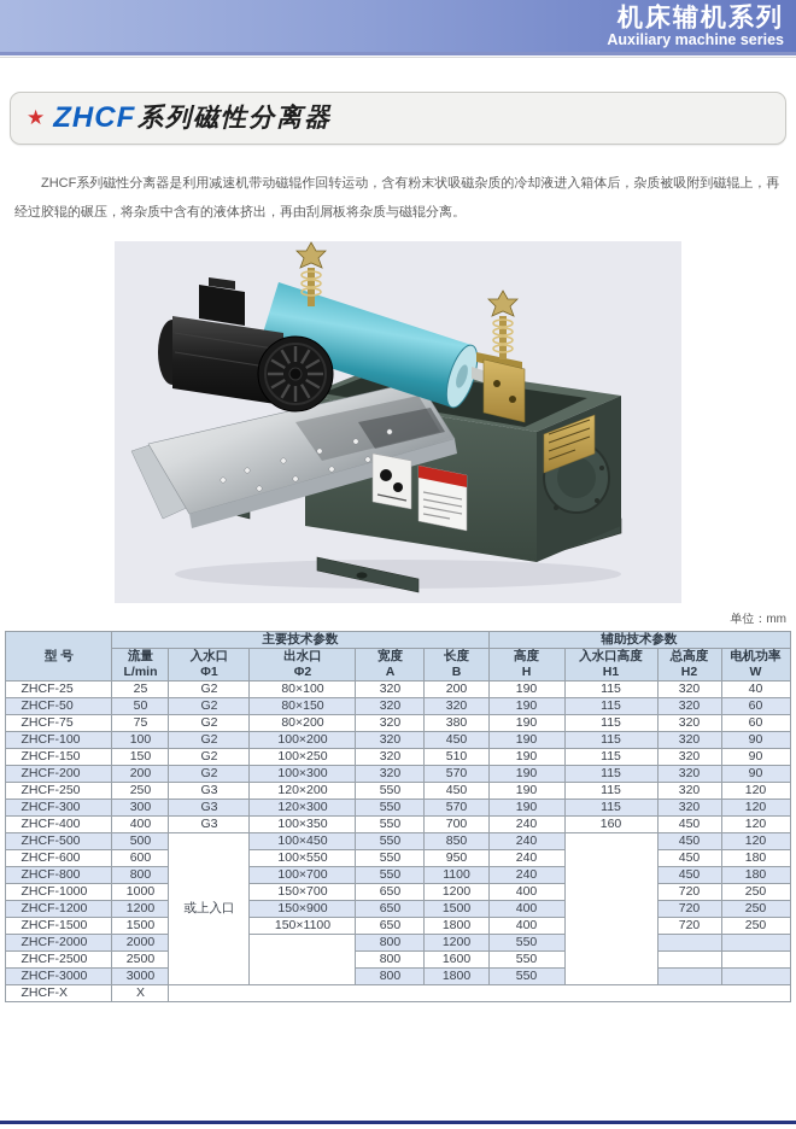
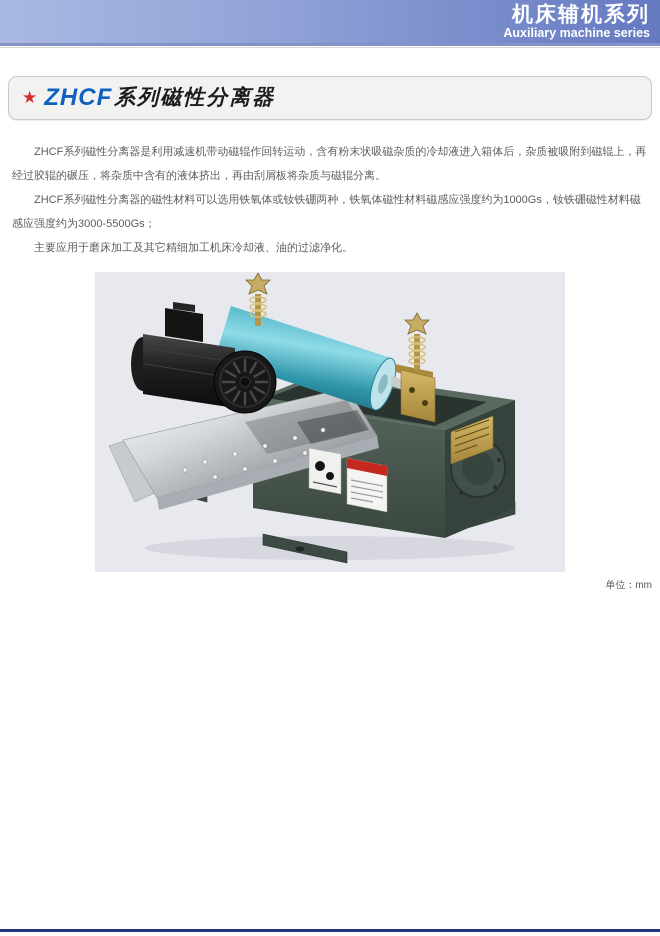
  机床辅机系列
  Auxiliary machine series
  ★
  ZHCF
  系列磁性分离器
  ZHCF系列磁性分离器是利用减速机带动磁辊作回转运动，含有粉末状吸磁杂质的冷却液进入箱体后，杂质被吸附到磁辊上，再经过胶辊的碾压，将杂质中含有的液体挤出，再由刮屑板将杂质与磁辊分离。
+ ZHCF系列磁性分离器的磁性材料可以选用铁氧体或钕铁硼两种，铁氧体磁性材料磁感应强度约为1000Gs，钕铁硼磁性材料磁感应强度约为3000-5500Gs；
+ 主要应用于磨床加工及其它精细加工机床冷却液、油的过滤净化。
  单位：mm
- 型 号	主要技术参数	辅助技术参数
- 流量L/min	入水口Φ1	出水口Φ2	宽度A	长度B	高度H	入水口高度H1	总高度H2	电机功率W
- ZHCF-25	25	G2	80×100	320	200	190	115	320	40
- ZHCF-50	50	G2	80×150	320	320	190	115	320	60
- ZHCF-75	75	G2	80×200	320	380	190	115	320	60
- ZHCF-100	100	G2	100×200	320	450	190	115	320	90
- ZHCF-150	150	G2	100×250	320	510	190	115	320	90
- ZHCF-200	200	G2	100×300	320	570	190	115	320	90
- ZHCF-250	250	G3	120×200	550	450	190	115	320	120
- ZHCF-300	300	G3	120×300	550	570	190	115	320	120
- ZHCF-400	400	G3	100×350	550	700	240	160	450	120
- ZHCF-500	500	或上入口	100×450	550	850	240		450	120
- ZHCF-600	600	100×550	550	950	240	450	180
- ZHCF-800	800	100×700	550	1100	240	450	180
- ZHCF-1000	1000	150×700	650	1200	400	720	250
- ZHCF-1200	1200	150×900	650	1500	400	720	250
- ZHCF-1500	1500	150×1100	650	1800	400	720	250
- ZHCF-2000	2000		800	1200	550
- ZHCF-2500	2500	800	1600	550
- ZHCF-3000	3000	800	1800	550
- ZHCF-X	X
